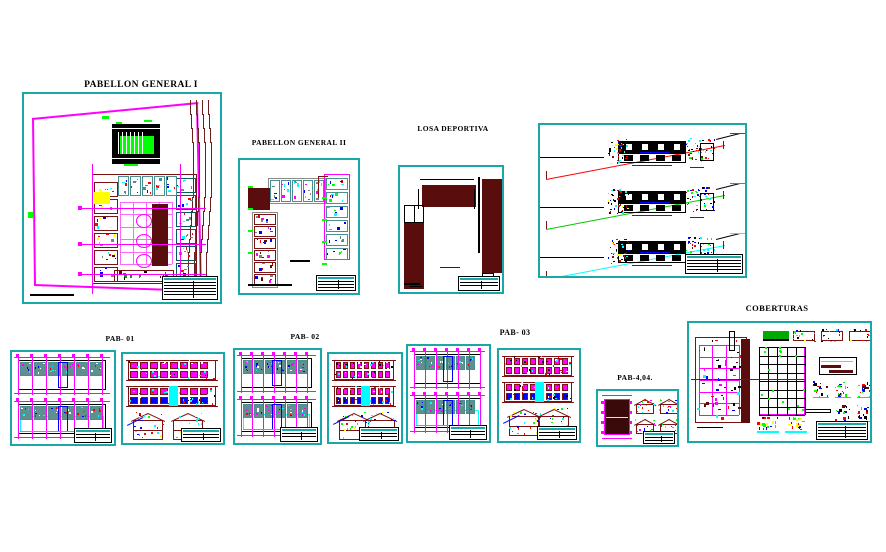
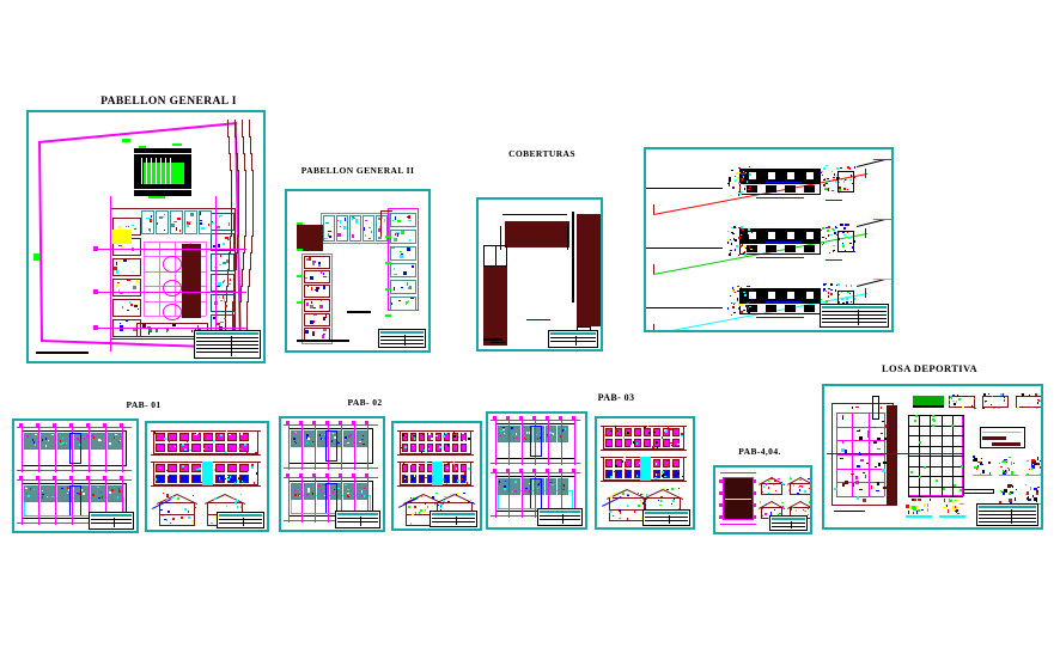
  PABELLON GENERAL I
  PABELLON GENERAL II
- LOSA DEPORTIVA
+ COBERTURAS
  PAB- 01
  PAB- 02
  PAB- 03
  PAB-4,04.
- COBERTURAS
+ LOSA DEPORTIVA
